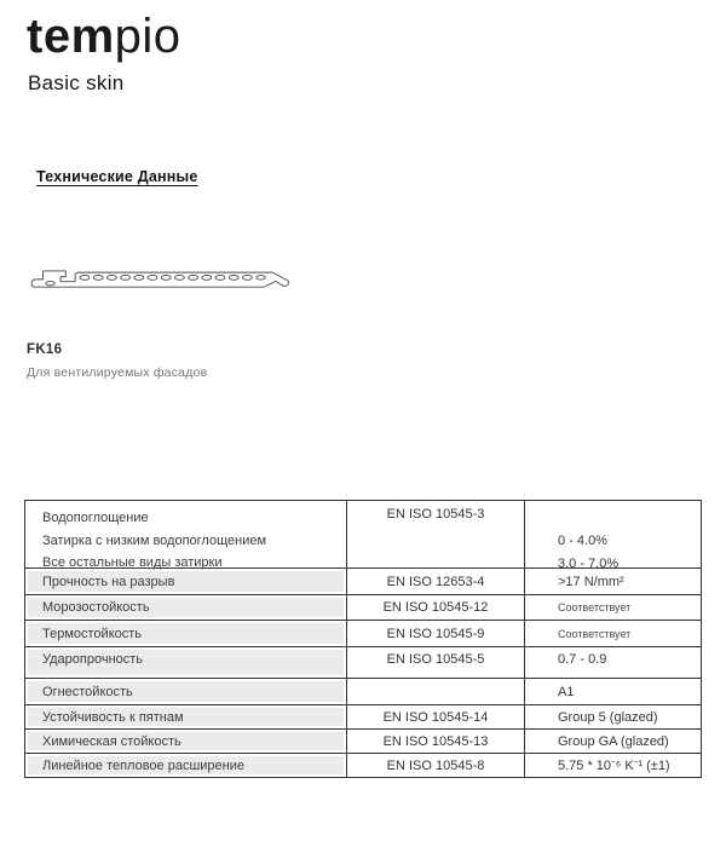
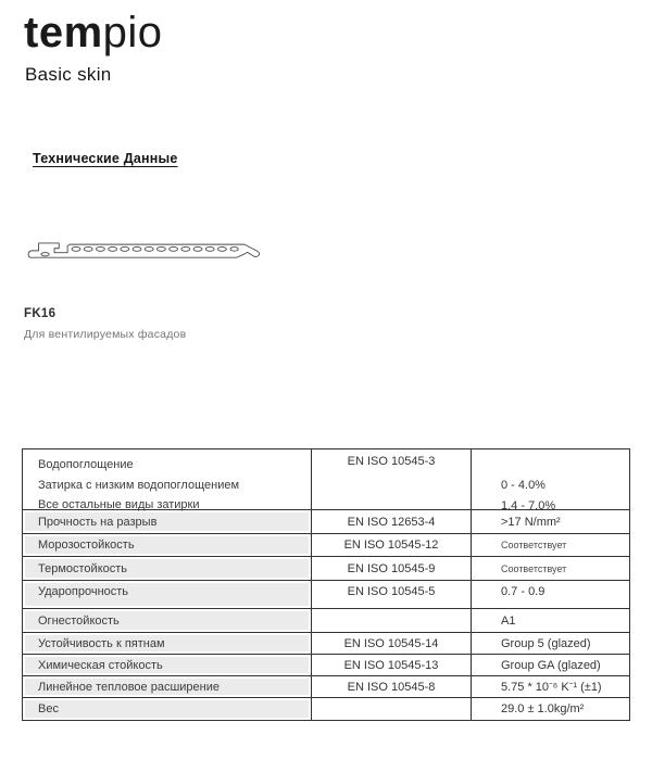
  tempio
  Basic skin
  Технические Данные
  FK16
  Для вентилируемых фасадов
  Водопоглощение
  Затирка с низким водопоглощением
  Все остальные виды затирки
  EN ISO 10545-3
  0 - 4.0%
- 3.0 - 7.0%
+ 1.4 - 7.0%
  Прочность на разрыв
  EN ISO 12653-4
  >17 N/mm²
  Морозостойкость
  EN ISO 10545-12
  Соответствует
  Термостойкость
  EN ISO 10545-9
  Соответствует
  Ударопрочность
  EN ISO 10545-5
  0.7 - 0.9
  Огнестойкость
  A1
  Устойчивость к пятнам
  EN ISO 10545-14
  Group 5 (glazed)
  Химическая стойкость
  EN ISO 10545-13
  Group GA (glazed)
  Линейное тепловое расширение
  EN ISO 10545-8
  5.75 * 10⁻⁶ K⁻¹ (±1)
+ Вес
+ 29.0 ± 1.0kg/m²
